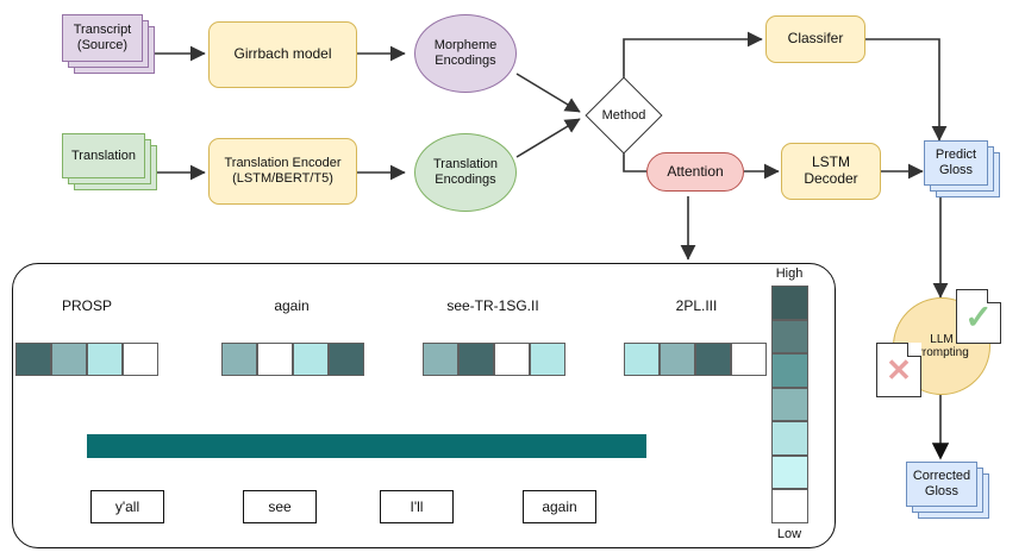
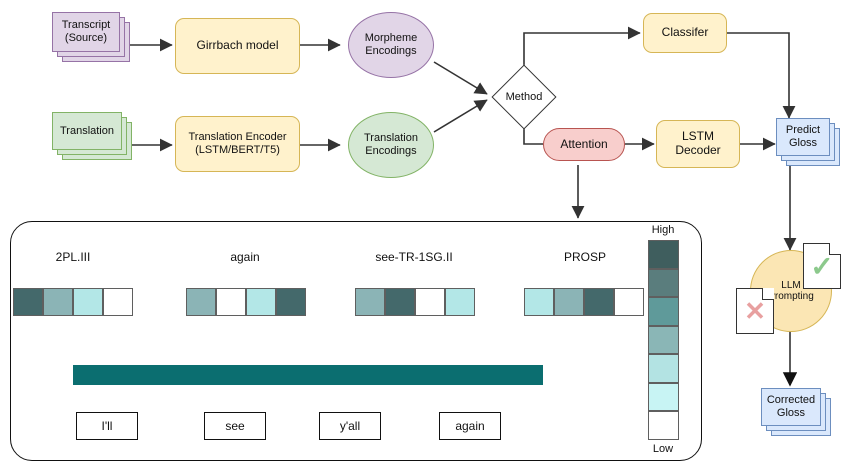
  Transcript
  (Source)
  Girrbach model
  Morpheme
  Encodings
  Classifer
  Translation
  Translation Encoder
  (LSTM/BERT/T5)
  Translation
  Encodings
  Method
  Attention
  LSTM
  Decoder
  Predict
  Gloss
  LLM
  rompting
  ✓
  ✕
  Corrected
  Gloss
- PROSP
+ 2PL.III
  again
  see-TR-1SG.II
- 2PL.III
+ PROSP
- y'all
+ I'll
  see
- I'll
+ y'all
  again
  High
  Low
